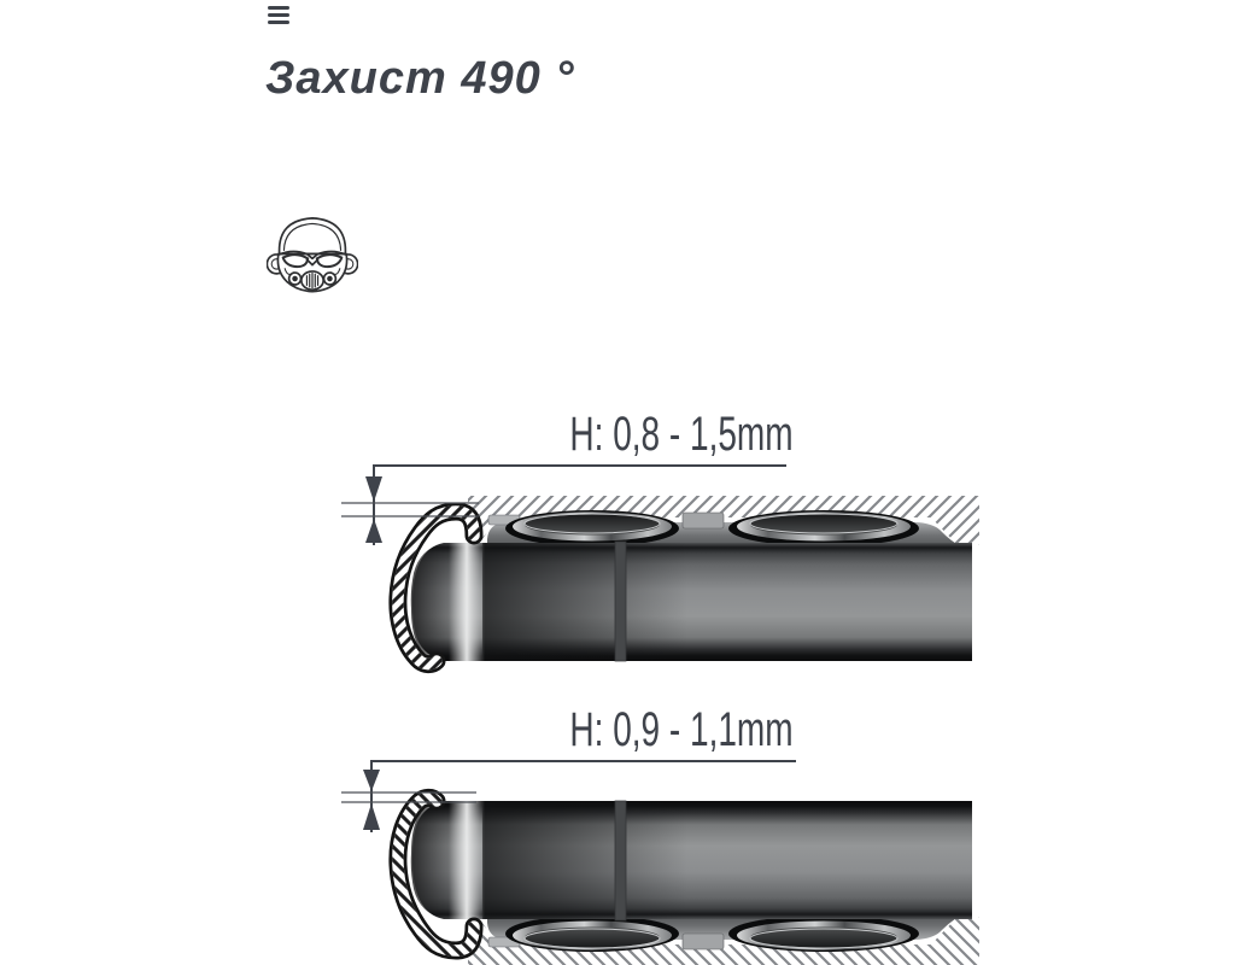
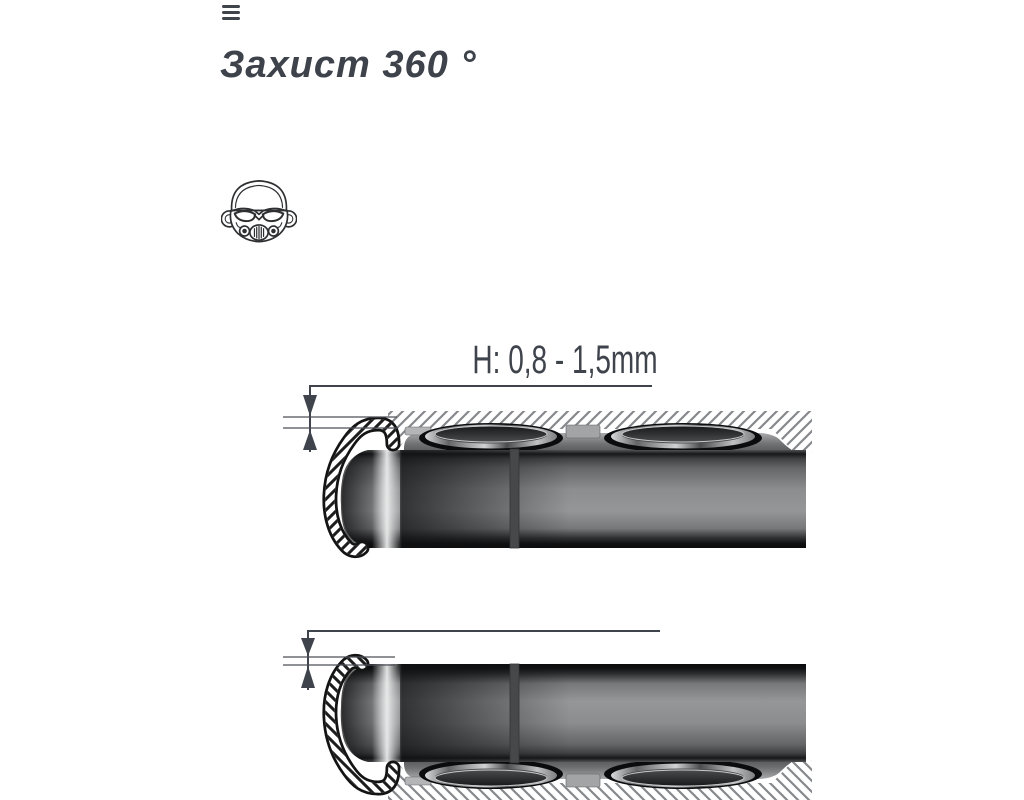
- Захист 490 °
+ Захист 360 °
  H: 0,8 - 1,5mm
- H: 0,9 - 1,1mm
